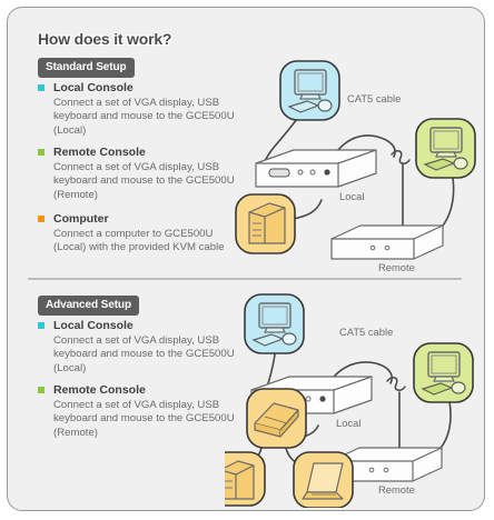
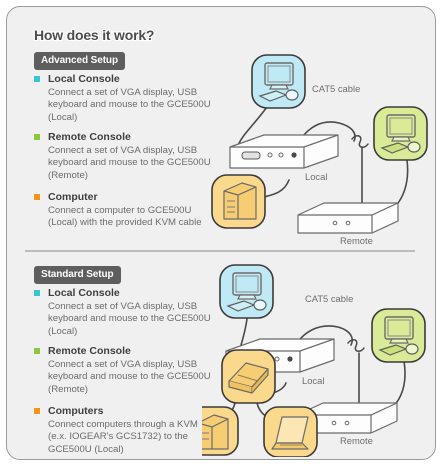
  How does it work?
- Standard Setup
+ Advanced Setup
  Local Console
  Connect a set of VGA display, USB keyboard and mouse to the GCE500U (Local)
  Remote Console
  Connect a set of VGA display, USB keyboard and mouse to the GCE500U (Remote)
  Computer
  Connect a computer to GCE500U (Local) with the provided KVM cable
  CAT5 cable
  Local
  Remote
- Advanced Setup
+ Standard Setup
  Local Console
  Connect a set of VGA display, USB keyboard and mouse to the GCE500U (Local)
  Remote Console
  Connect a set of VGA display, USB keyboard and mouse to the GCE500U (Remote)
+ Computers
+ Connect computers through a KVM (e.x. IOGEAR's GCS1732) to the GCE500U (Local)
  CAT5 cable
  Local
  Remote
